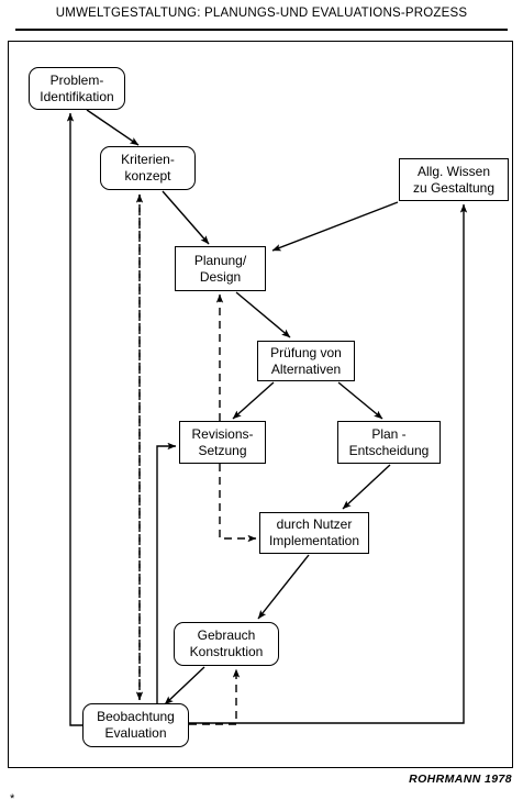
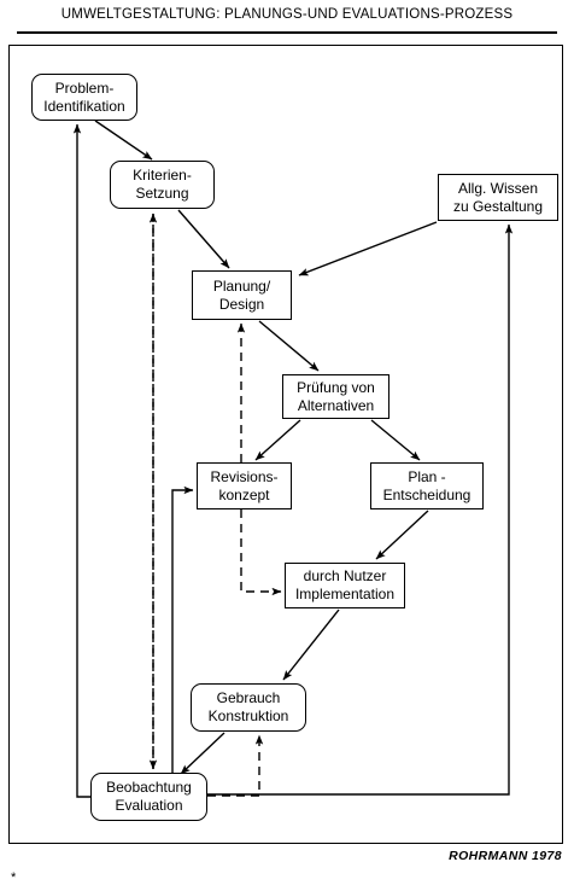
  UMWELTGESTALTUNG: PLANUNGS-UND EVALUATIONS-PROZESS
  Problem-
  Identifikation
  Kriterien-
- konzept
+ Setzung
  Allg. Wissen
  zu Gestaltung
  Planung/
  Design
  Prüfung von
  Alternativen
  Revisions-
- Setzung
+ konzept
  Plan -
  Entscheidung
  durch Nutzer
  Implementation
  Gebrauch
  Konstruktion
  Beobachtung
  Evaluation
  ROHRMANN 1978
  *
